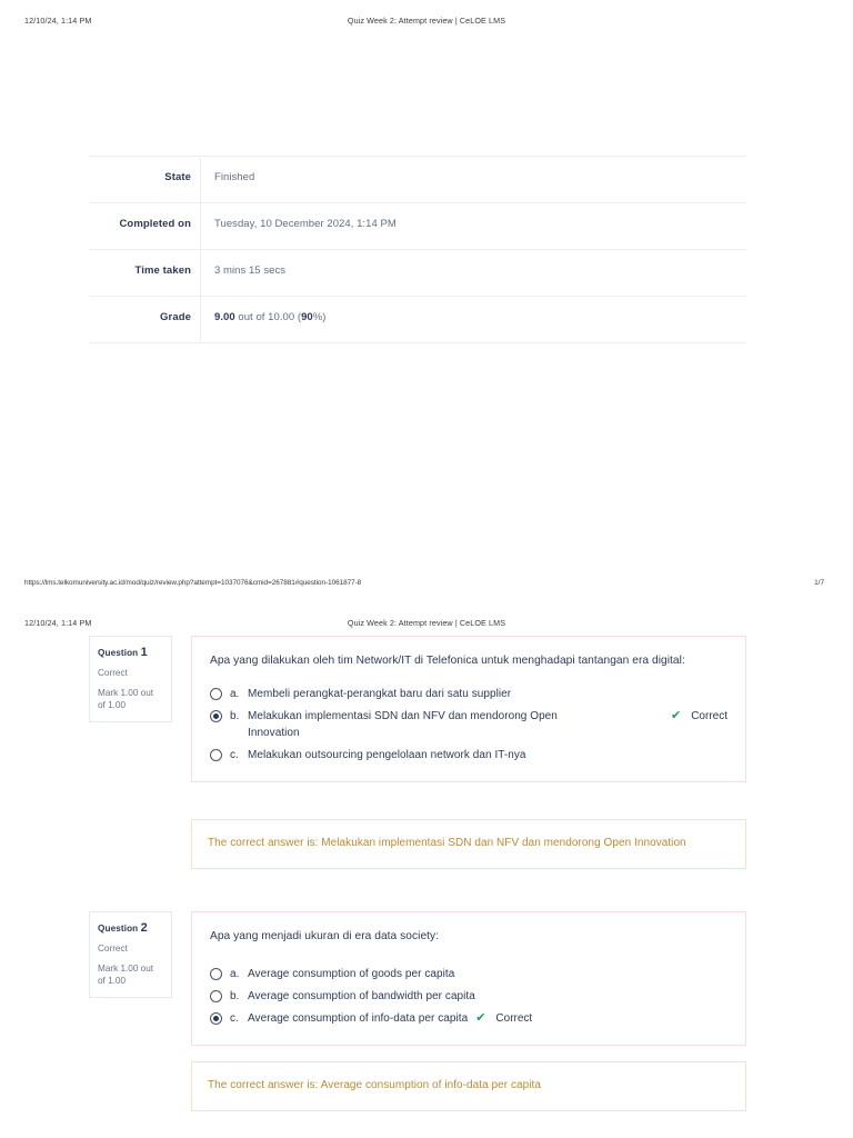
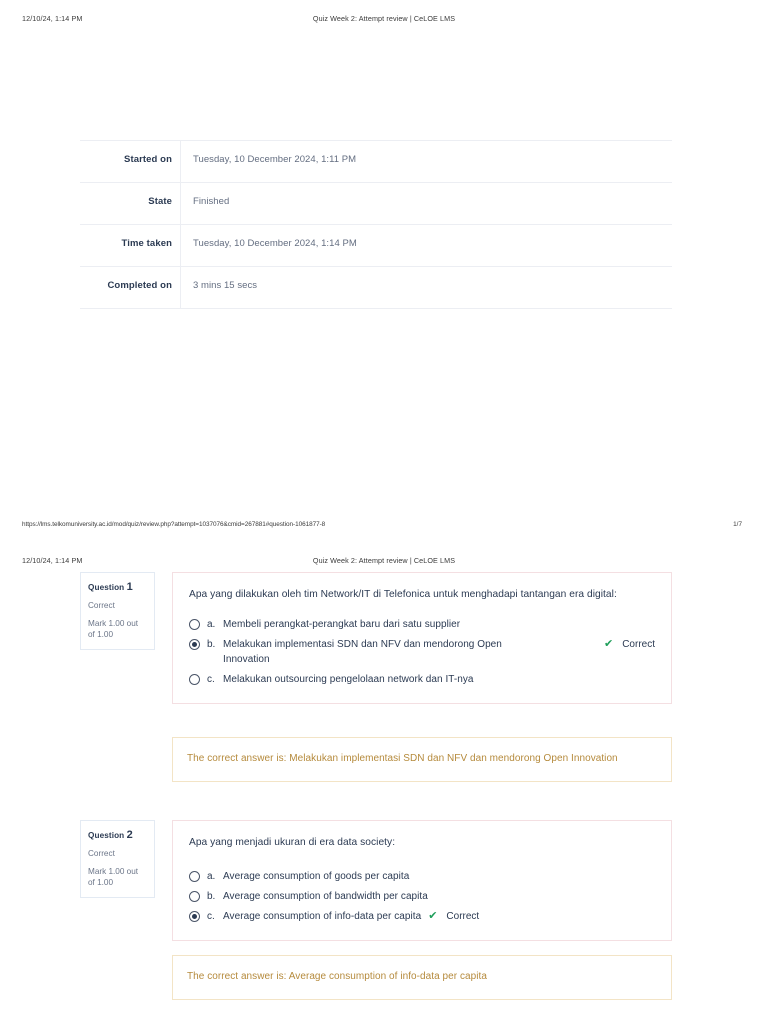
  12/10/24, 1:14 PM
  Quiz Week 2: Attempt review | CeLOE LMS
+ Started on
+ Tuesday, 10 December 2024, 1:11 PM
  State
  Finished
- Completed on
+ Time taken
  Tuesday, 10 December 2024, 1:14 PM
- Time taken
+ Completed on
  3 mins 15 secs
- Grade
- 9.00 out of 10.00 (90%)
  12/10/24, 1:14 PM
  Quiz Week 2: Attempt review | CeLOE LMS
  Question 1
  Correct
  Mark 1.00 out of 1.00
  Apa yang dilakukan oleh tim Network/IT di Telefonica untuk menghadapi tantangan era digital:
  a.
  Membeli perangkat-perangkat baru dari satu supplier
  b.
  Melakukan implementasi SDN dan NFV dan mendorong Open Innovation
  ✔
  Correct
  c.
  Melakukan outsourcing pengelolaan network dan IT-nya
  The correct answer is: Melakukan implementasi SDN dan NFV dan mendorong Open Innovation
  Question 2
  Correct
  Mark 1.00 out of 1.00
  Apa yang menjadi ukuran di era data society:
  a.
  Average consumption of goods per capita
  b.
  Average consumption of bandwidth per capita
  c.
  Average consumption of info-data per capita
  ✔
  Correct
  The correct answer is: Average consumption of info-data per capita
